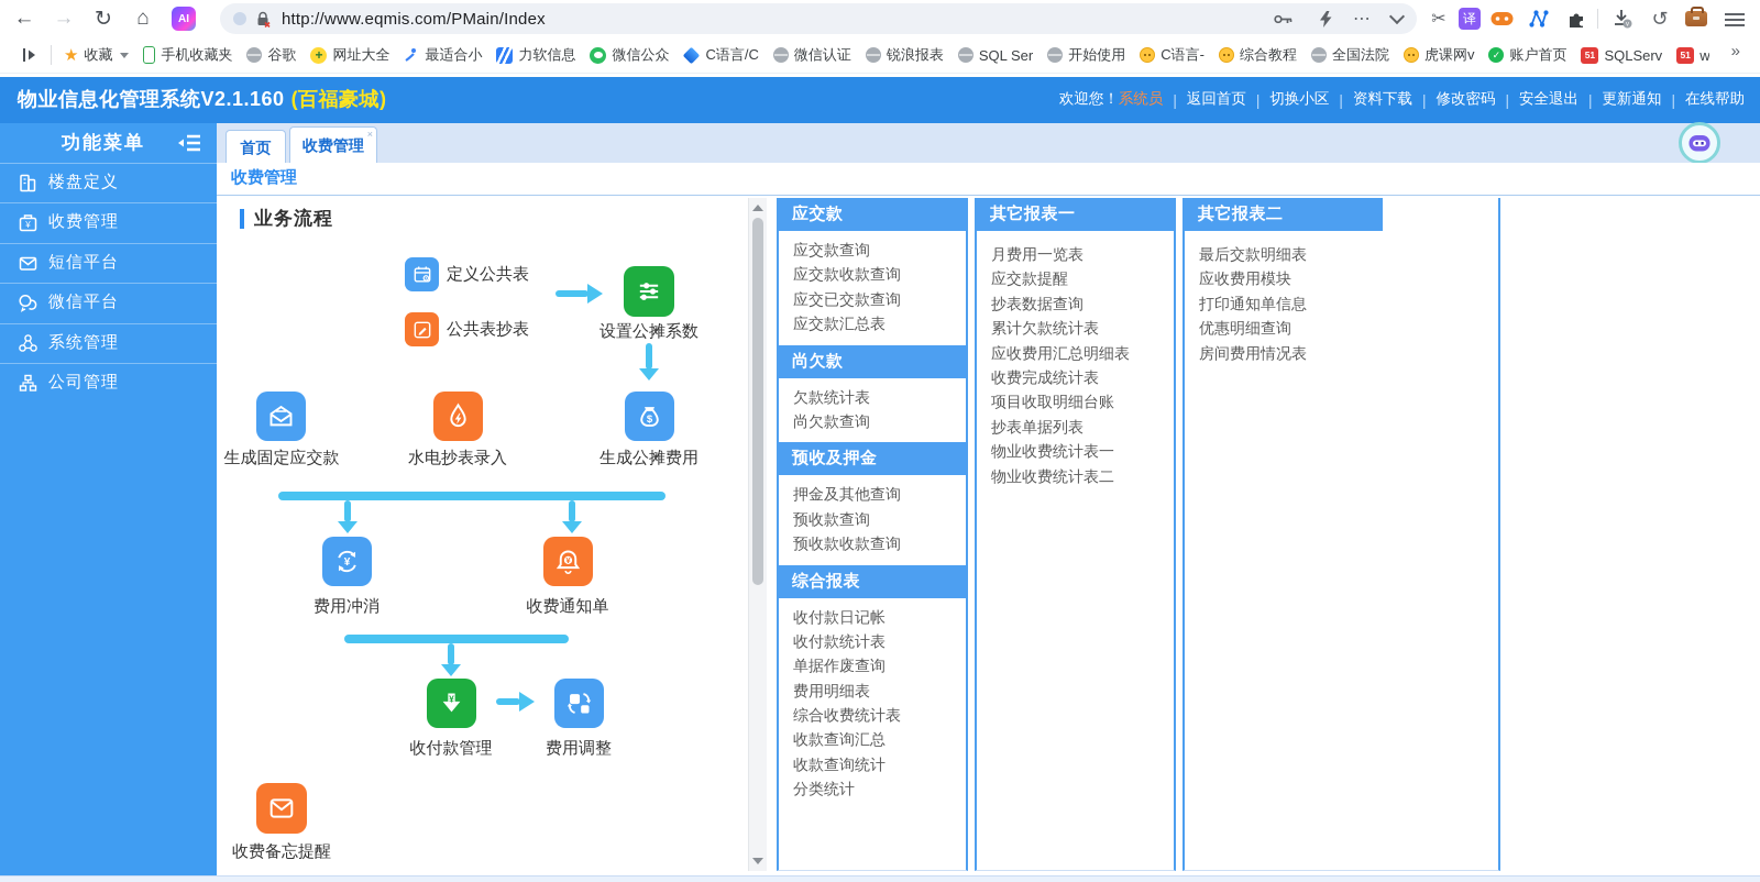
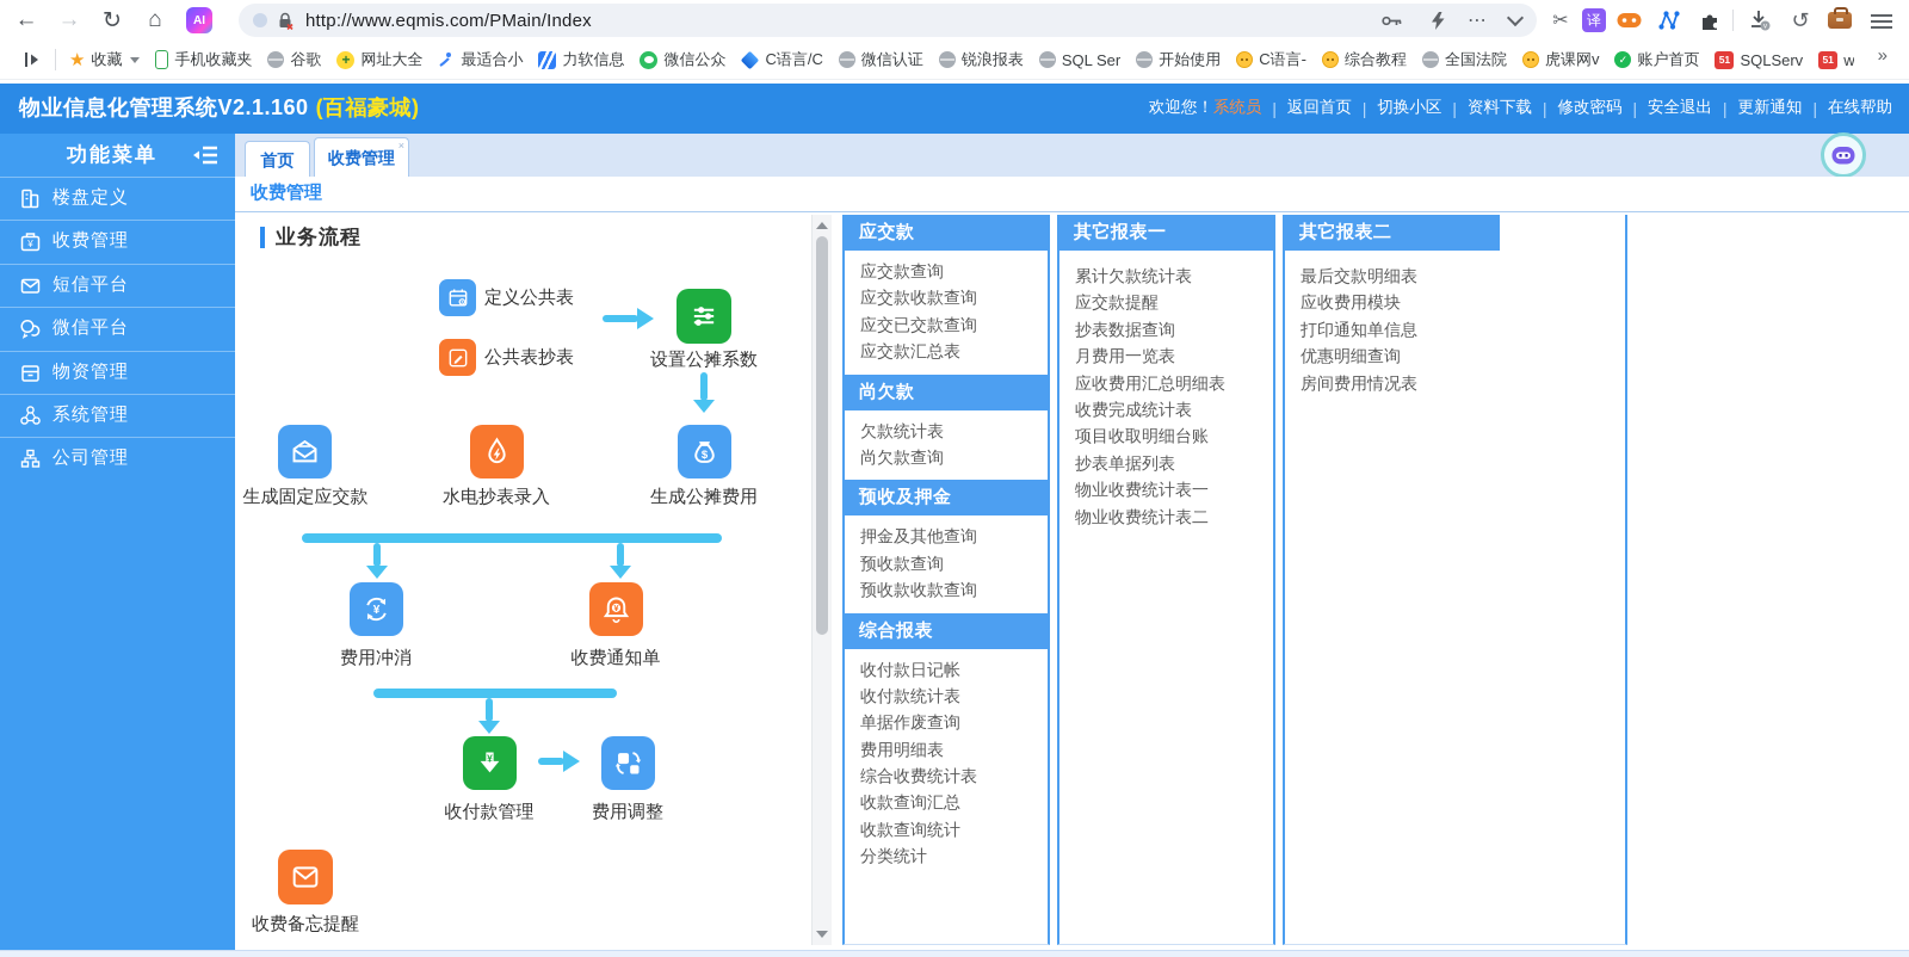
  ←
  →
  ↻
  ⌂
  AI
  http://www.eqmis.com/PMain/Index
  ⋯
  ✂
  译
  ↺
  ★
  收藏
  手机收藏夹
  谷歌
  +
  网址大全
  最适合小
  力软信息
  微信公众
  C语言/C
  微信认证
  锐浪报表
  SQL Ser
  开始使用
  C语言-
  综合教程
  全国法院
  虎课网v
  ✓
  账户首页
  51
  SQLServ
  51
  »
  物业信息化管理系统V2.1.160
  (百福豪城)
  欢迎您！
  系统员
  |
  返回首页
  |
  切换小区
  |
  资料下载
  |
  修改密码
  |
  安全退出
  |
  更新通知
  |
  在线帮助
  功能菜单
  楼盘定义
  ¥
  收费管理
  短信平台
  微信平台
+ 物资管理
  系统管理
  公司管理
  首页
  收费管理
  ×
  收费管理
  业务流程
  定义公共表
  公共表抄表
  设置公摊系数
  生成固定应交款
  水电抄表录入
  $
  生成公摊费用
  ¥
  费用冲消
  ¥
  收费通知单
  ¥
  收付款管理
  费用调整
  收费备忘提醒
  应交款
  应交款查询
  应交款收款查询
  应交已交款查询
  应交款汇总表
  尚欠款
  欠款统计表
  尚欠款查询
  预收及押金
  押金及其他查询
  预收款查询
  预收款收款查询
  综合报表
  收付款日记帐
  收付款统计表
  单据作废查询
  费用明细表
  综合收费统计表
  收款查询汇总
  收款查询统计
  分类统计
  其它报表一
- 月费用一览表
+ 累计欠款统计表
  应交款提醒
  抄表数据查询
- 累计欠款统计表
+ 月费用一览表
  应收费用汇总明细表
  收费完成统计表
  项目收取明细台账
  抄表单据列表
  物业收费统计表一
  物业收费统计表二
  其它报表二
  最后交款明细表
  应收费用模块
  打印通知单信息
  优惠明细查询
  房间费用情况表
